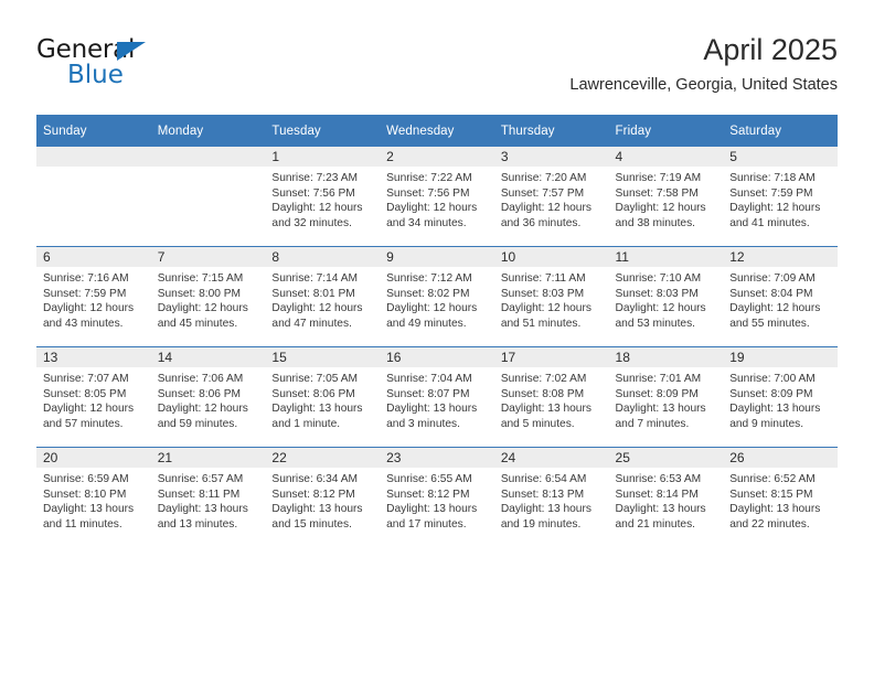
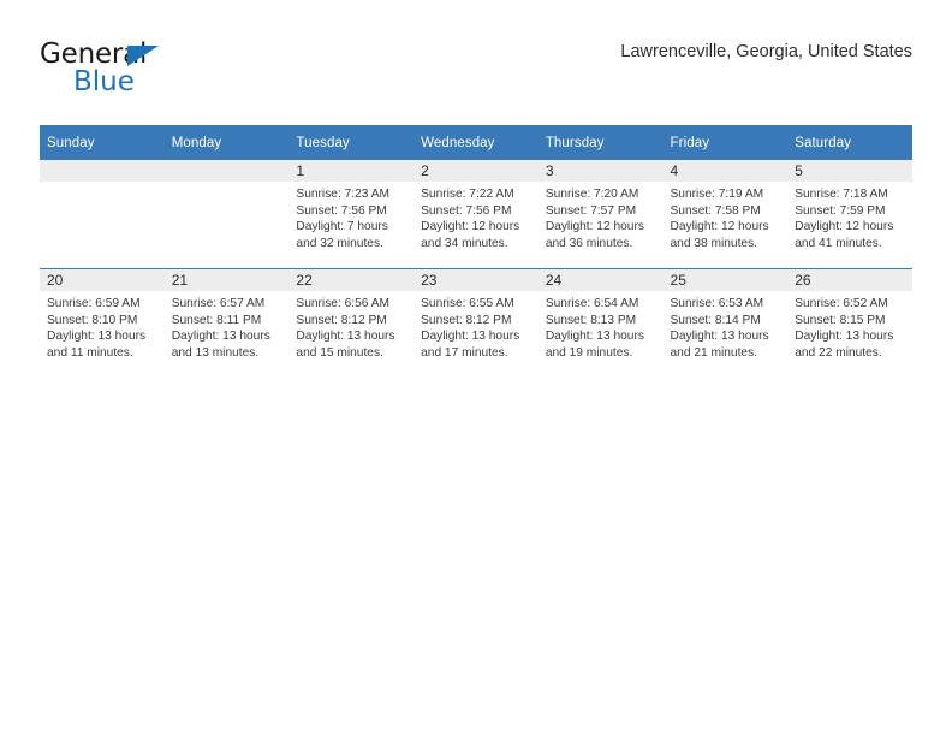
  General
  Blue
- April 2025
  Lawrenceville, Georgia, United States
  Sunday	Monday	Tuesday	Wednesday	Thursday	Friday	Saturday
- 		1Sunrise: 7:23 AMSunset: 7:56 PMDaylight: 12 hours and 32 minutes.	2Sunrise: 7:22 AMSunset: 7:56 PMDaylight: 12 hours and 34 minutes.	3Sunrise: 7:20 AMSunset: 7:57 PMDaylight: 12 hours and 36 minutes.	4Sunrise: 7:19 AMSunset: 7:58 PMDaylight: 12 hours and 38 minutes.	5Sunrise: 7:18 AMSunset: 7:59 PMDaylight: 12 hours and 41 minutes.
+ 		1Sunrise: 7:23 AMSunset: 7:56 PMDaylight: 7 hours and 32 minutes.	2Sunrise: 7:22 AMSunset: 7:56 PMDaylight: 12 hours and 34 minutes.	3Sunrise: 7:20 AMSunset: 7:57 PMDaylight: 12 hours and 36 minutes.	4Sunrise: 7:19 AMSunset: 7:58 PMDaylight: 12 hours and 38 minutes.	5Sunrise: 7:18 AMSunset: 7:59 PMDaylight: 12 hours and 41 minutes.
- 6Sunrise: 7:16 AMSunset: 7:59 PMDaylight: 12 hours and 43 minutes.	7Sunrise: 7:15 AMSunset: 8:00 PMDaylight: 12 hours and 45 minutes.	8Sunrise: 7:14 AMSunset: 8:01 PMDaylight: 12 hours and 47 minutes.	9Sunrise: 7:12 AMSunset: 8:02 PMDaylight: 12 hours and 49 minutes.	10Sunrise: 7:11 AMSunset: 8:03 PMDaylight: 12 hours and 51 minutes.	11Sunrise: 7:10 AMSunset: 8:03 PMDaylight: 12 hours and 53 minutes.	12Sunrise: 7:09 AMSunset: 8:04 PMDaylight: 12 hours and 55 minutes.
- 13Sunrise: 7:07 AMSunset: 8:05 PMDaylight: 12 hours and 57 minutes.	14Sunrise: 7:06 AMSunset: 8:06 PMDaylight: 12 hours and 59 minutes.	15Sunrise: 7:05 AMSunset: 8:06 PMDaylight: 13 hours and 1 minute.	16Sunrise: 7:04 AMSunset: 8:07 PMDaylight: 13 hours and 3 minutes.	17Sunrise: 7:02 AMSunset: 8:08 PMDaylight: 13 hours and 5 minutes.	18Sunrise: 7:01 AMSunset: 8:09 PMDaylight: 13 hours and 7 minutes.	19Sunrise: 7:00 AMSunset: 8:09 PMDaylight: 13 hours and 9 minutes.
- 20Sunrise: 6:59 AMSunset: 8:10 PMDaylight: 13 hours and 11 minutes.	21Sunrise: 6:57 AMSunset: 8:11 PMDaylight: 13 hours and 13 minutes.	22Sunrise: 6:34 AMSunset: 8:12 PMDaylight: 13 hours and 15 minutes.	23Sunrise: 6:55 AMSunset: 8:12 PMDaylight: 13 hours and 17 minutes.	24Sunrise: 6:54 AMSunset: 8:13 PMDaylight: 13 hours and 19 minutes.	25Sunrise: 6:53 AMSunset: 8:14 PMDaylight: 13 hours and 21 minutes.	26Sunrise: 6:52 AMSunset: 8:15 PMDaylight: 13 hours and 22 minutes.
+ 20Sunrise: 6:59 AMSunset: 8:10 PMDaylight: 13 hours and 11 minutes.	21Sunrise: 6:57 AMSunset: 8:11 PMDaylight: 13 hours and 13 minutes.	22Sunrise: 6:56 AMSunset: 8:12 PMDaylight: 13 hours and 15 minutes.	23Sunrise: 6:55 AMSunset: 8:12 PMDaylight: 13 hours and 17 minutes.	24Sunrise: 6:54 AMSunset: 8:13 PMDaylight: 13 hours and 19 minutes.	25Sunrise: 6:53 AMSunset: 8:14 PMDaylight: 13 hours and 21 minutes.	26Sunrise: 6:52 AMSunset: 8:15 PMDaylight: 13 hours and 22 minutes.
